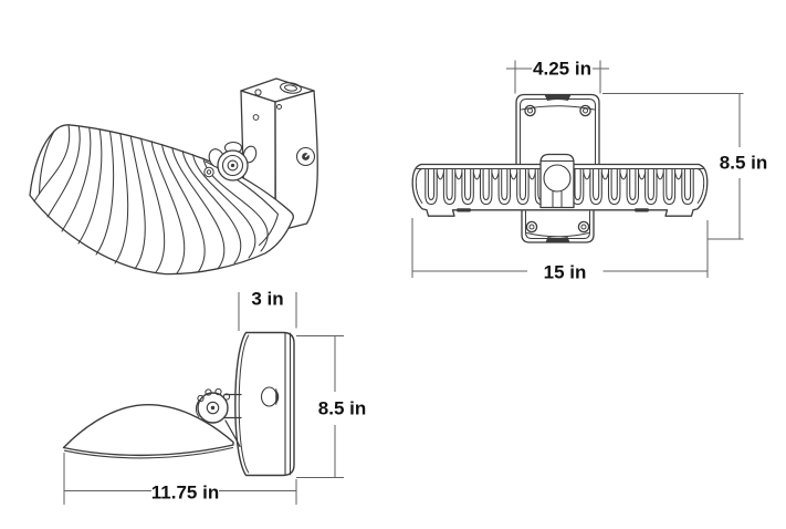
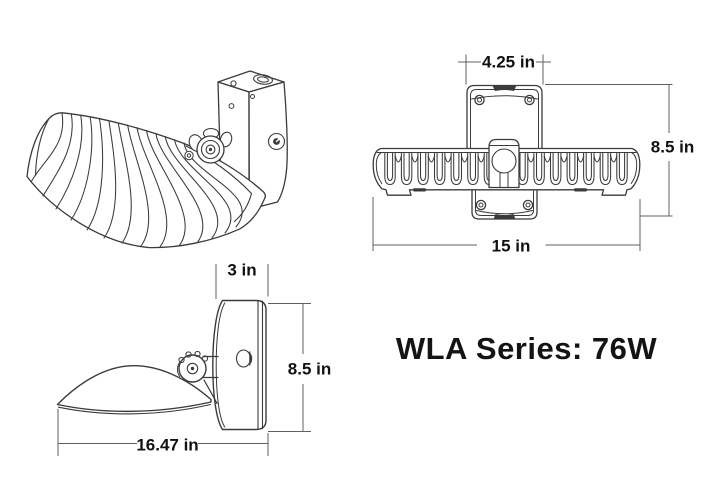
  4.25 in
  8.5 in
  15 in
  3 in
  8.5 in
- 11.75 in
+ 16.47 in
+ WLA Series: 76W
